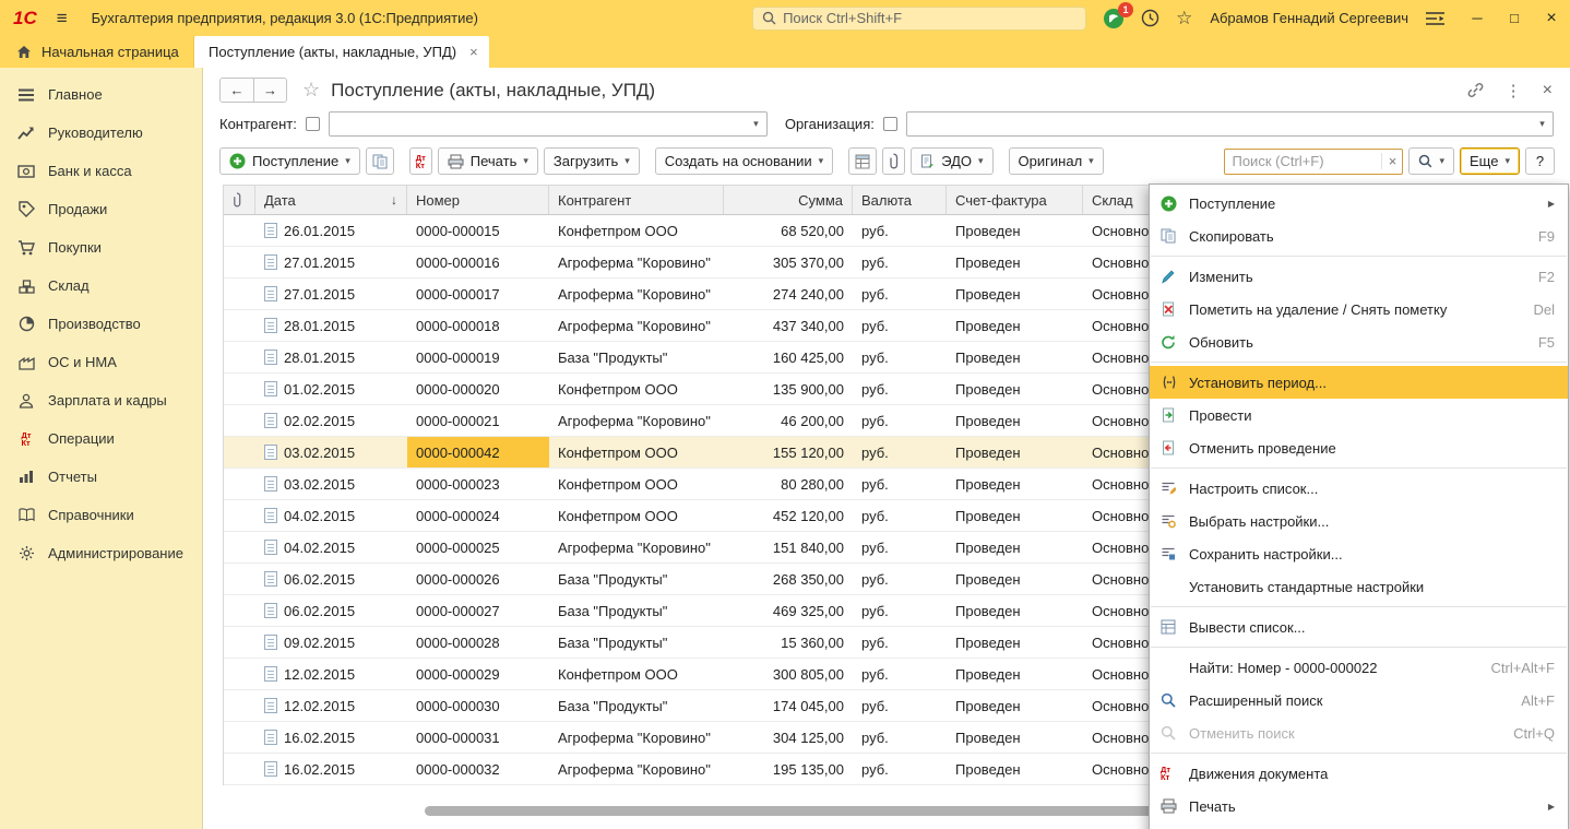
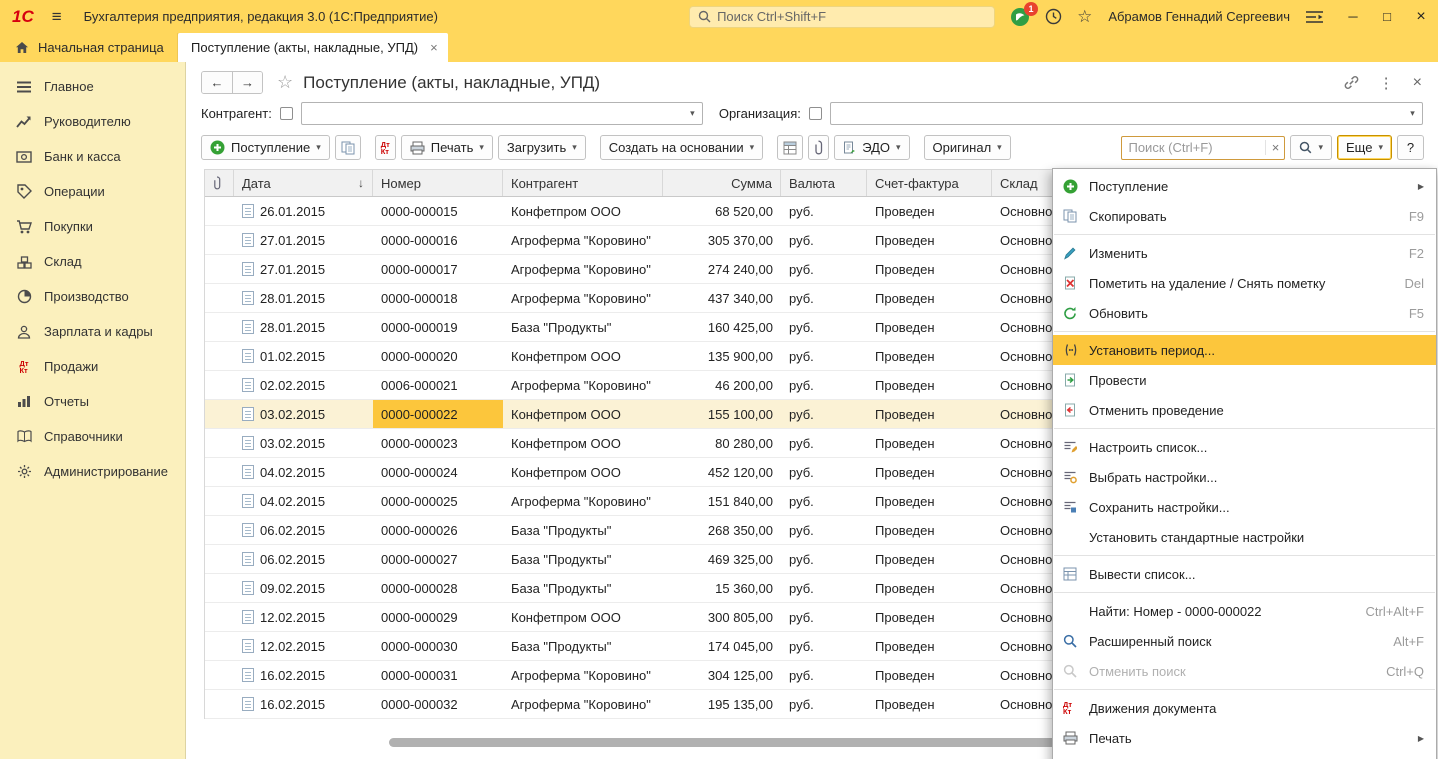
  1С
  ≡
  Бухгалтерия предприятия, редакция 3.0 (1С:Предприятие)
  Поиск Ctrl+Shift+F
  1
  ☆
  Абрамов Геннадий Сергеевич
  ─
  □
  ×
  Начальная страница
  Поступление (акты, накладные, УПД)
  ×
  Главное
  Руководителю
  Банк и касса
- Продажи
+ Операции
  Покупки
  Склад
  Производство
- ОС и НМА
  Зарплата и кадры
  Дт
  Кт
- Операции
+ Продажи
  Отчеты
  Справочники
  Администрирование
  ←
  →
  ☆
  Поступление (акты, накладные, УПД)
  ⋮
  ×
  Контрагент:
  ▾
  Организация:
  ▾
  Поступление
  ▾
  Дт
  Кт
  Печать
  ▾
  Загрузить
  ▾
  Создать на основании
  ▾
  ЭДО
  ▾
  Оригинал
  ▾
  Поиск (Ctrl+F)
  ×
  ▾
  Еще
  ▾
  ?
  Дата
  ↓
  Номер
  Контрагент
  Сумма
  Валюта
  Счет-фактура
  Склад
  26.01.2015
  0000-000015
  Конфетпром ООО
  68 520,00
  руб.
  Проведен
  27.01.2015
  0000-000016
  Агроферма "Коровино"
  305 370,00
  руб.
  Проведен
  27.01.2015
  0000-000017
  Агроферма "Коровино"
  274 240,00
  руб.
  Проведен
  28.01.2015
  0000-000018
  Агроферма "Коровино"
  437 340,00
  руб.
  Проведен
  28.01.2015
  0000-000019
  База "Продукты"
  160 425,00
  руб.
  Проведен
  01.02.2015
  0000-000020
  Конфетпром ООО
  135 900,00
  руб.
  Проведен
  02.02.2015
- 0000-000021
+ 0006-000021
  Агроферма "Коровино"
  46 200,00
  руб.
  Проведен
  03.02.2015
- 0000-000042
+ 0000-000022
  Конфетпром ООО
- 155 120,00
+ 155 100,00
  руб.
  Проведен
  03.02.2015
  0000-000023
  Конфетпром ООО
  80 280,00
  руб.
  Проведен
  04.02.2015
  0000-000024
  Конфетпром ООО
  452 120,00
  руб.
  Проведен
  04.02.2015
  0000-000025
  Агроферма "Коровино"
  151 840,00
  руб.
  Проведен
  06.02.2015
  0000-000026
  База "Продукты"
  268 350,00
  руб.
  Проведен
  06.02.2015
  0000-000027
  База "Продукты"
  469 325,00
  руб.
  Проведен
  09.02.2015
  0000-000028
  База "Продукты"
  15 360,00
  руб.
  Проведен
  12.02.2015
  0000-000029
  Конфетпром ООО
  300 805,00
  руб.
  Проведен
  12.02.2015
  0000-000030
  База "Продукты"
  174 045,00
  руб.
  Проведен
  16.02.2015
  0000-000031
  Агроферма "Коровино"
  304 125,00
  руб.
  Проведен
  16.02.2015
  0000-000032
  Агроферма "Коровино"
  195 135,00
  руб.
  Проведен
  Поступление
  ▶
  Скопировать
  F9
  Изменить
  F2
  Пометить на удаление / Снять пометку
  Del
  Обновить
  F5
  Установить период...
  Провести
  Отменить проведение
  Настроить список...
  Выбрать настройки...
  Сохранить настройки...
  Установить стандартные настройки
  Вывести список...
  Найти: Номер - 0000-000022
  Ctrl+Alt+F
  Расширенный поиск
  Alt+F
  Отменить поиск
  Ctrl+Q
  Дт
  Кт
  Движения документа
  Печать
  ▶
